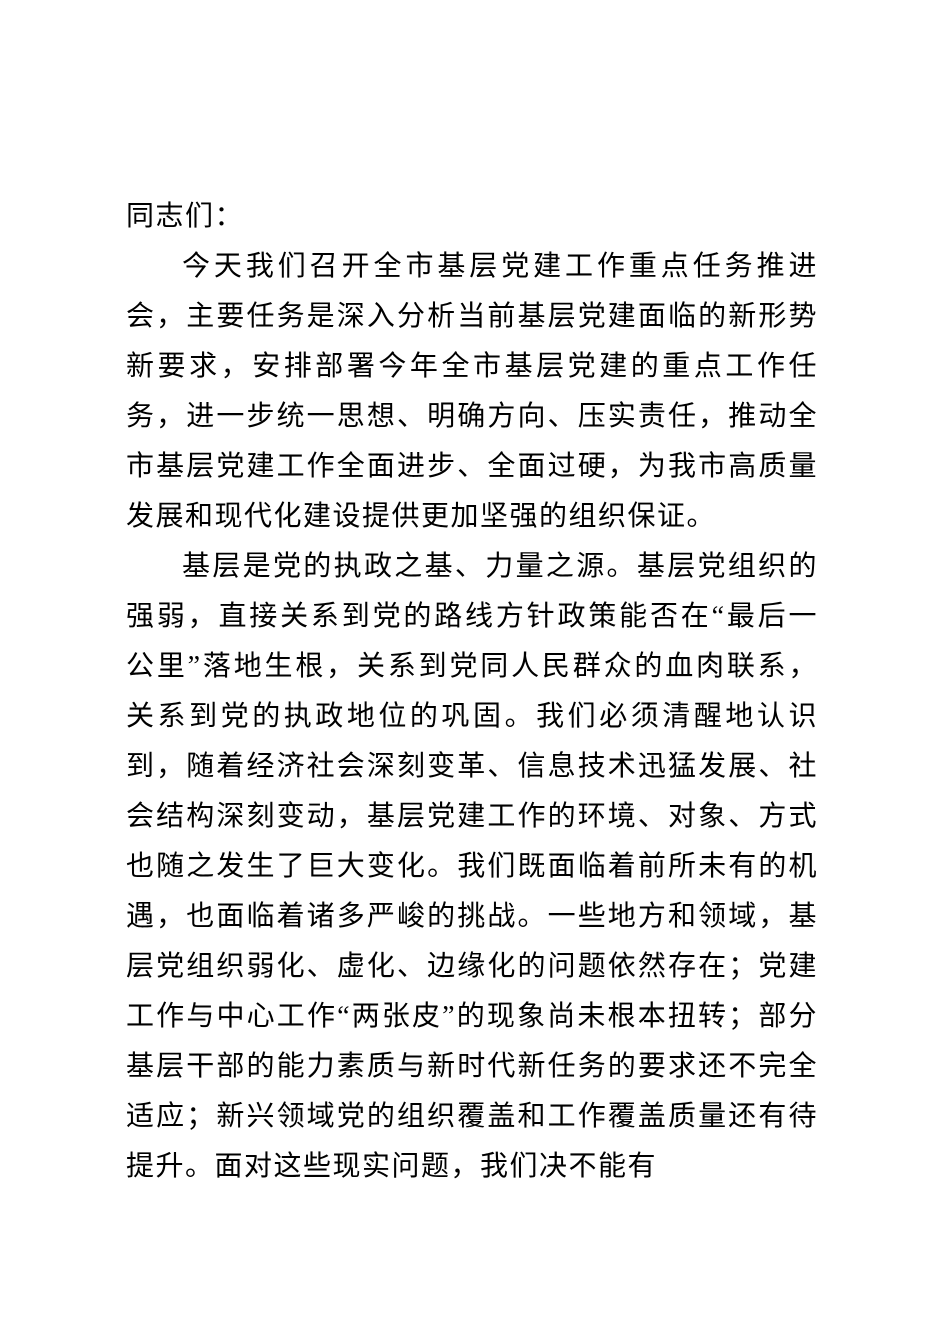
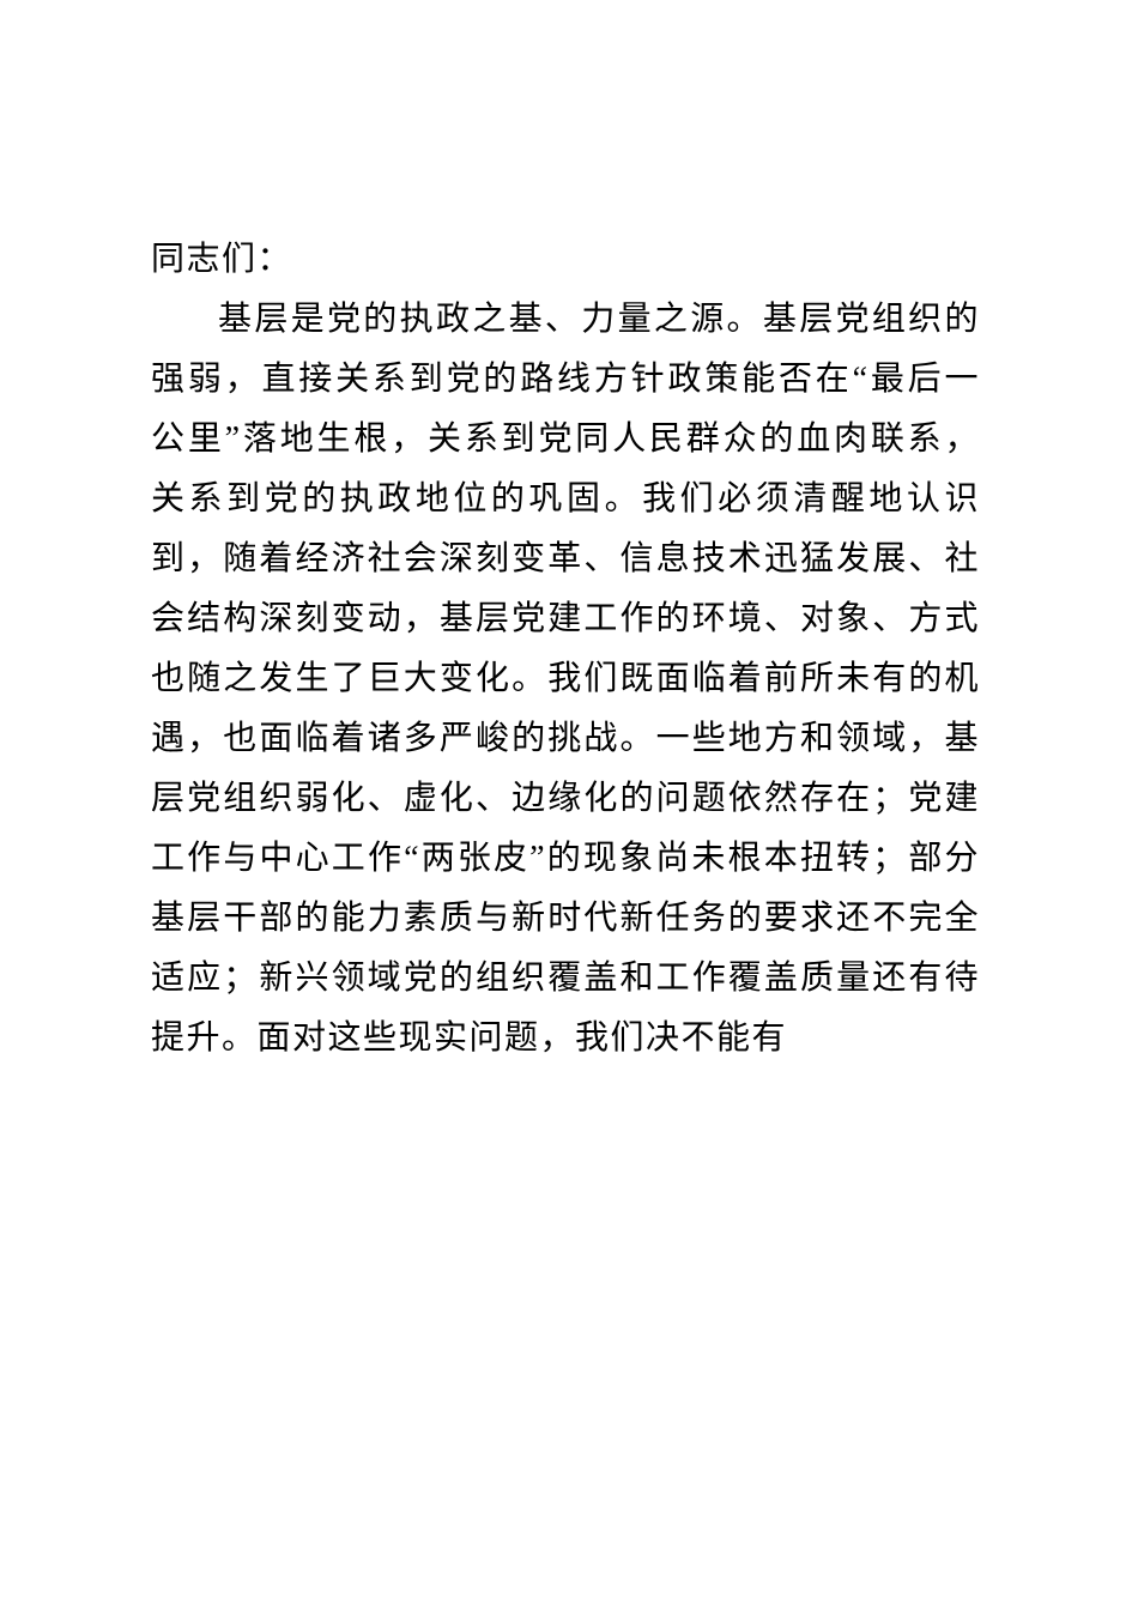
  同志们：
- 今天我们召开全市基层党建工作重点任务推进会，主要任务是深入分析当前基层党建面临的新形势新要求，安排部署今年全市基层党建的重点工作任务，进一步统一思想、明确方向、压实责任，推动全市基层党建工作全面进步、全面过硬，为我市高质量发展和现代化建设提供更加坚强的组织保证。
  基层是党的执政之基、力量之源。基层党组织的强弱，直接关系到党的路线方针政策能否在“最后一公里”落地生根，关系到党同人民群众的血肉联系，关系到党的执政地位的巩固。我们必须清醒地认识到，随着经济社会深刻变革、信息技术迅猛发展、社会结构深刻变动，基层党建工作的环境、对象、方式也随之发生了巨大变化。我们既面临着前所未有的机遇，也面临着诸多严峻的挑战。一些地方和领域，基层党组织弱化、虚化、边缘化的问题依然存在；党建工作与中心工作“两张皮”的现象尚未根本扭转；部分基层干部的能力素质与新时代新任务的要求还不完全适应；新兴领域党的组织覆盖和工作覆盖质量还有待提升。面对这些现实问题，我们决不能有
